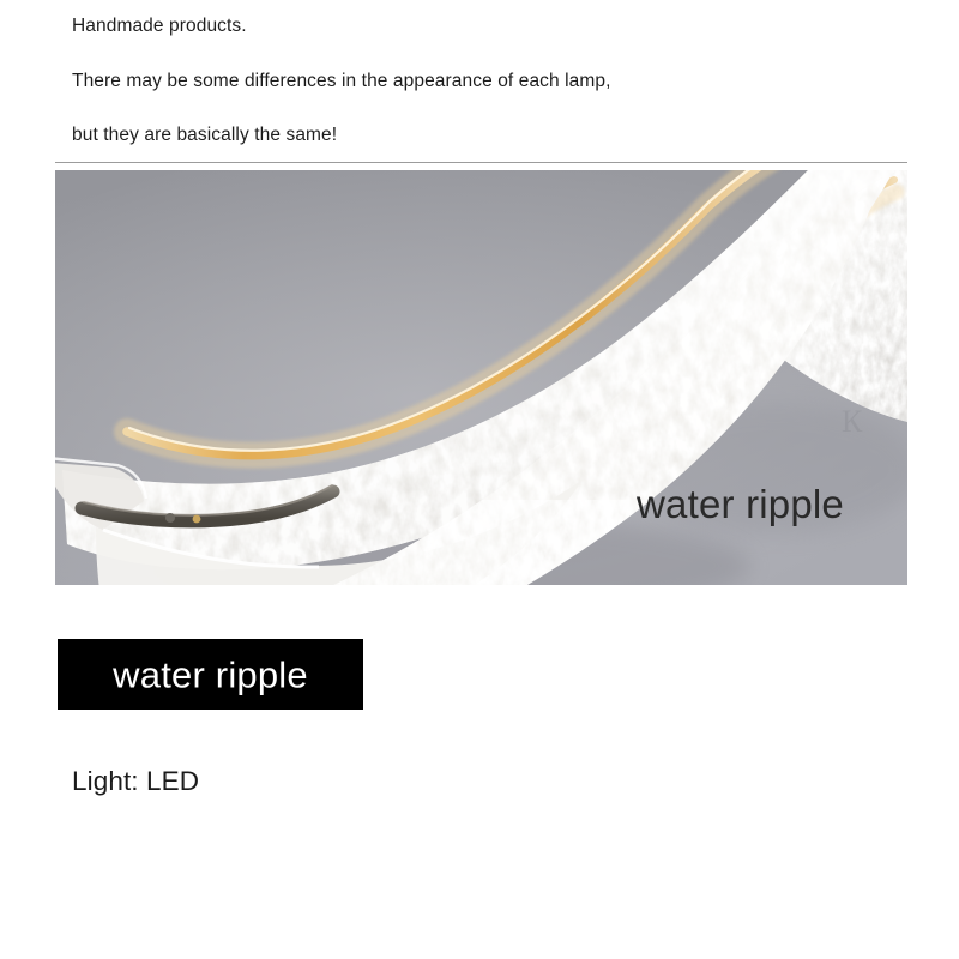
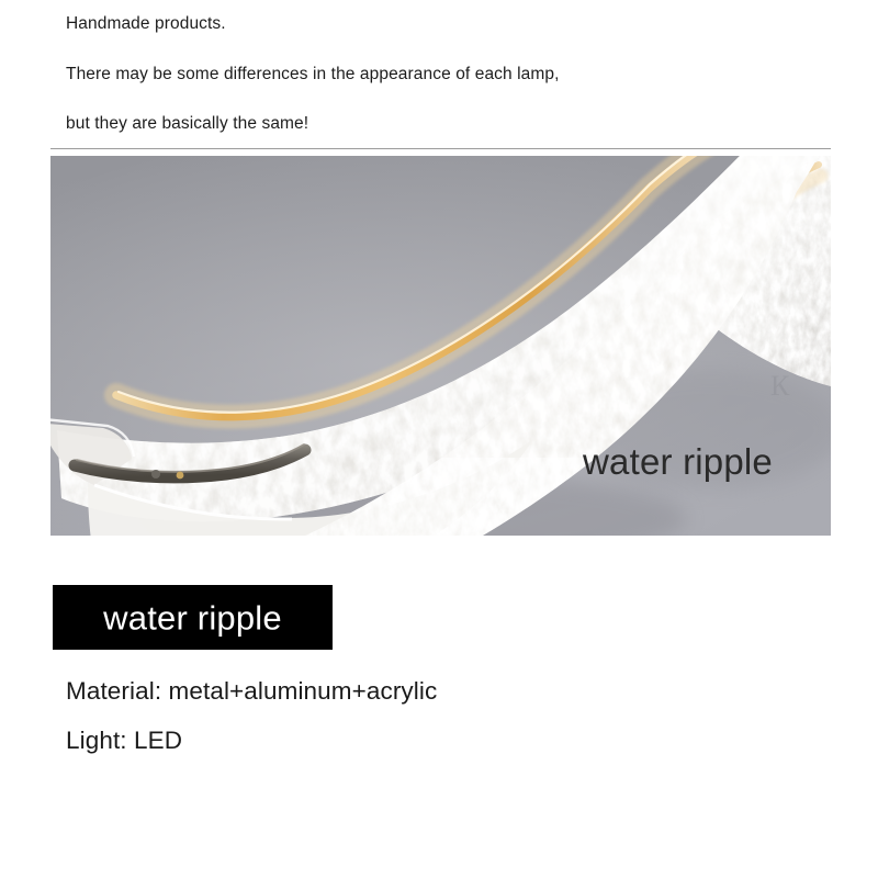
  Handmade products.
  There may be some differences in the appearance of each lamp,
  but they are basically the same!
  К
  water ripple
  water ripple
+ Material: metal+aluminum+acrylic
  Light: LED
